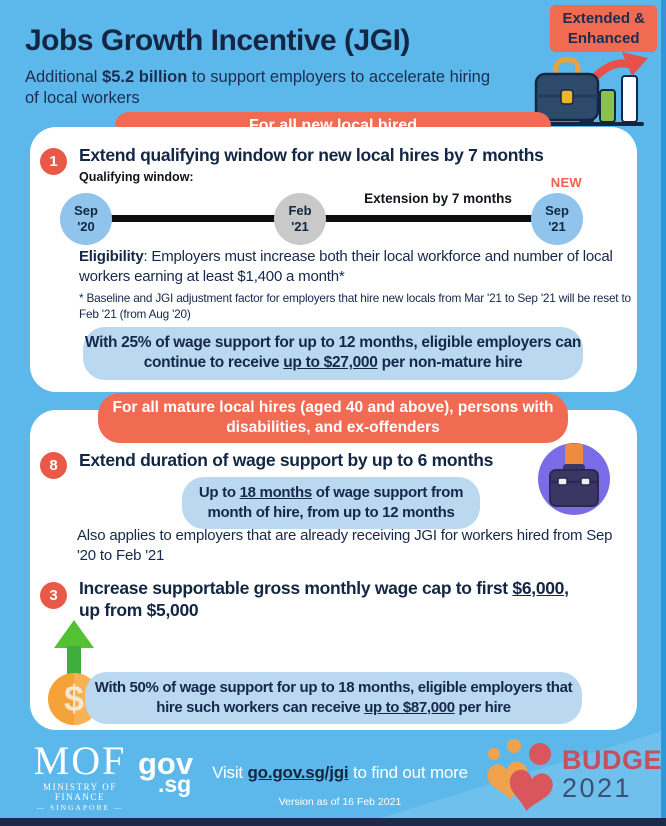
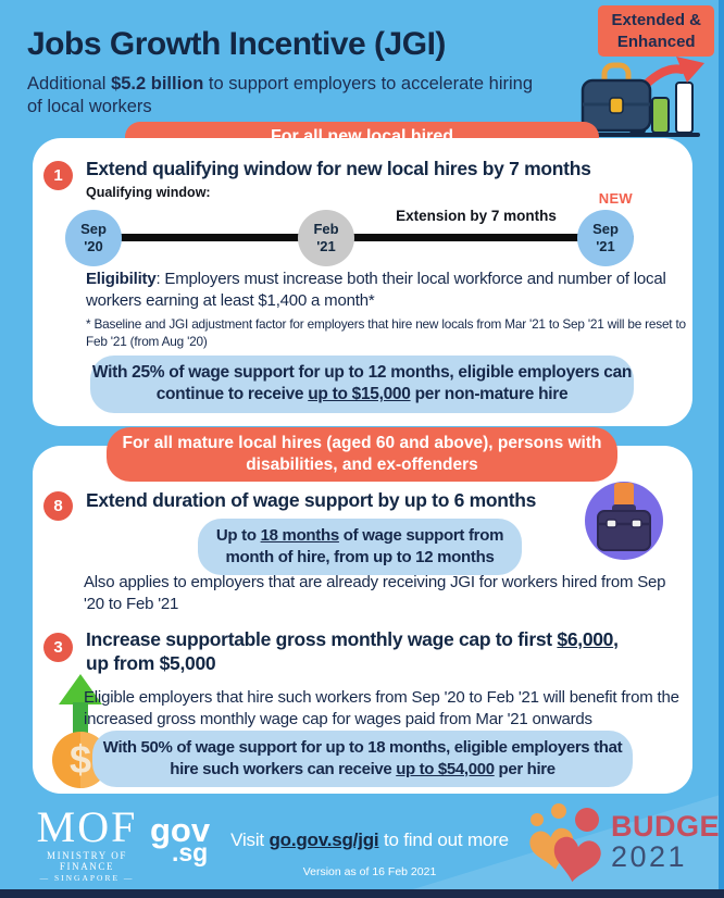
  Extended &
  Enhanced
  Jobs Growth Incentive (JGI)
  Additional $5.2 billion to support employers to accelerate hiring of local workers
  For all new local hired
  1
  Extend qualifying window for new local hires by 7 months
  Qualifying window:
  NEW
  Sep
  '20
  Feb
  '21
  Extension by 7 months
  Sep
  '21
  Eligibility: Employers must increase both their local workforce and number of local workers earning at least $1,400 a month*
  * Baseline and JGI adjustment factor for employers that hire new locals from Mar '21 to Sep '21 will be reset to Feb '21 (from Aug '20)
- With 25% of wage support for up to 12 months, eligible employers can continue to receive up to $27,000 per non-mature hire
+ With 25% of wage support for up to 12 months, eligible employers can continue to receive up to $15,000 per non-mature hire
- For all mature local hires (aged 40 and above), persons with disabilities, and ex-offenders
+ For all mature local hires (aged 60 and above), persons with disabilities, and ex-offenders
  8
  Extend duration of wage support by up to 6 months
  Up to 18 months of wage support from month of hire, from up to 12 months
  Also applies to employers that are already receiving JGI for workers hired from Sep '20 to Feb '21
  3
  Increase supportable gross monthly wage cap to first $6,000, up from $5,000
  $
+ Eligible employers that hire such workers from Sep '20 to Feb '21 will benefit from the increased gross monthly wage cap for wages paid from Mar '21 onwards
- With 50% of wage support for up to 18 months, eligible employers that hire such workers can receive up to $87,000 per hire
+ With 50% of wage support for up to 18 months, eligible employers that hire such workers can receive up to $54,000 per hire
  MOF
  MINISTRY OF FINANCE
  — SINGAPORE —
  gov
  .sg
  Visit go.gov.sg/jgi to find out more
  Version as of 16 Feb 2021
  BUDGE
  2021
